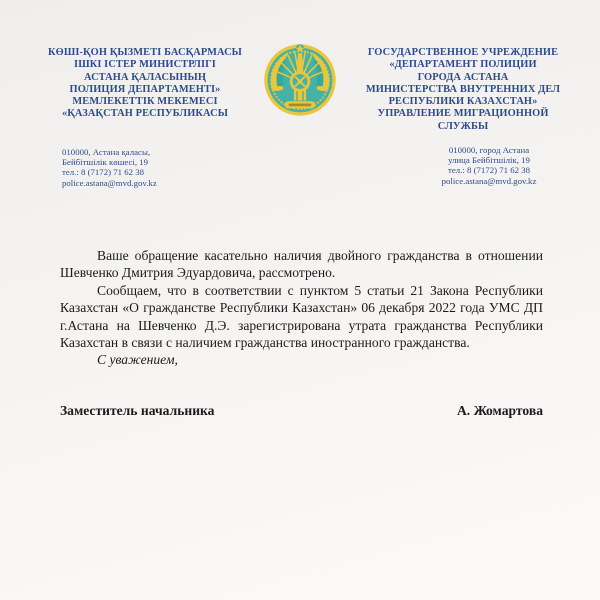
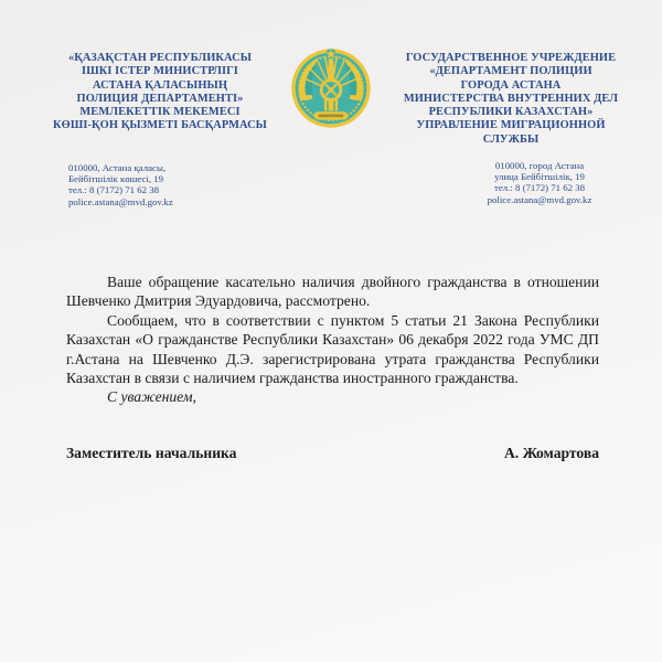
- КӨШІ-ҚОН ҚЫЗМЕТІ БАСҚАРМАСЫ
+ «ҚАЗАҚСТАН РЕСПУБЛИКАСЫ
  ІШКІ ІСТЕР МИНИСТРЛІГІ
  АСТАНА ҚАЛАСЫНЫҢ
  ПОЛИЦИЯ ДЕПАРТАМЕНТІ»
  МЕМЛЕКЕТТІК МЕКЕМЕСІ
- «ҚАЗАҚСТАН РЕСПУБЛИКАСЫ
+ КӨШІ-ҚОН ҚЫЗМЕТІ БАСҚАРМАСЫ
  ГОСУДАРСТВЕННОЕ УЧРЕЖДЕНИЕ
  «ДЕПАРТАМЕНТ ПОЛИЦИИ
  ГОРОДА АСТАНА
  МИНИСТЕРСТВА ВНУТРЕННИХ ДЕЛ
  РЕСПУБЛИКИ КАЗАХСТАН»
  УПРАВЛЕНИЕ МИГРАЦИОННОЙ
  СЛУЖБЫ
  010000, Астана қаласы,
  Бейбітшілік көшесі, 19
  тел.: 8 (7172) 71 62 38
  police.astana@mvd.gov.kz
  010000, город Астана
  улица Бейбітшілік, 19
  тел.: 8 (7172) 71 62 38
  police.astana@mvd.gov.kz
  Ваше обращение касательно наличия двойного гражданства в отношении Шевченко Дмитрия Эдуардовича, рассмотрено.
  Сообщаем, что в соответствии с пунктом 5 статьи 21 Закона Республики Казахстан «О гражданстве Республики Казахстан» 06 декабря 2022 года УМС ДП г.Астана на Шевченко Д.Э. зарегистрирована утрата гражданства Республики Казахстан в связи с наличием гражданства иностранного гражданства.
  С уважением,
  Заместитель начальника
  А. Жомартова
